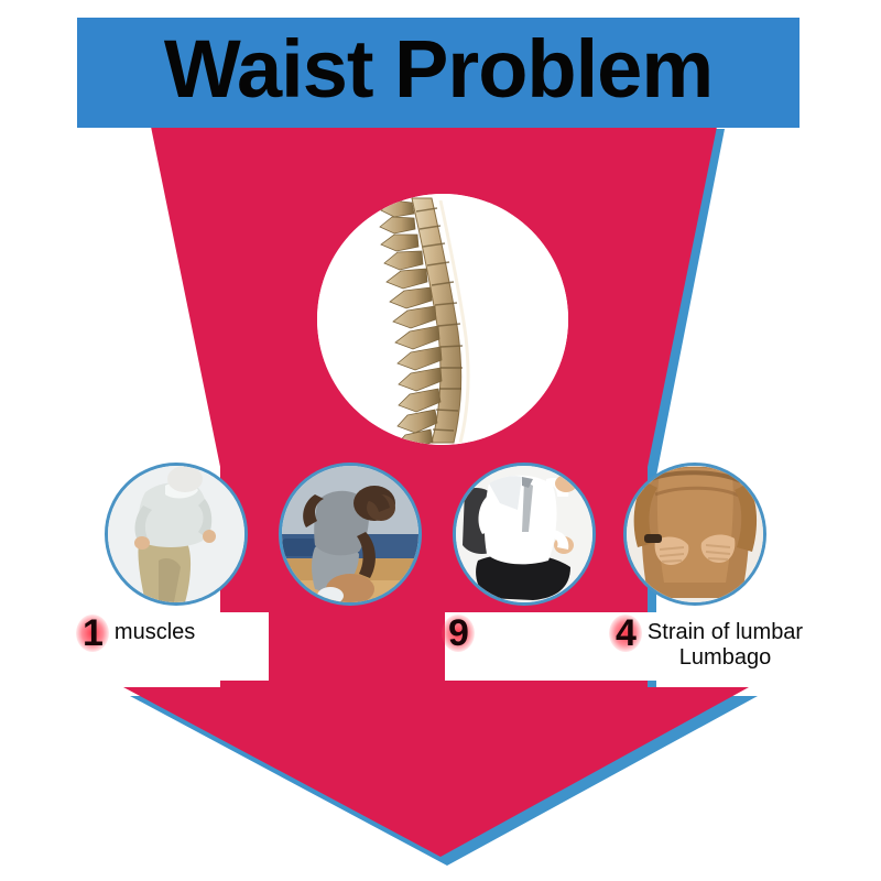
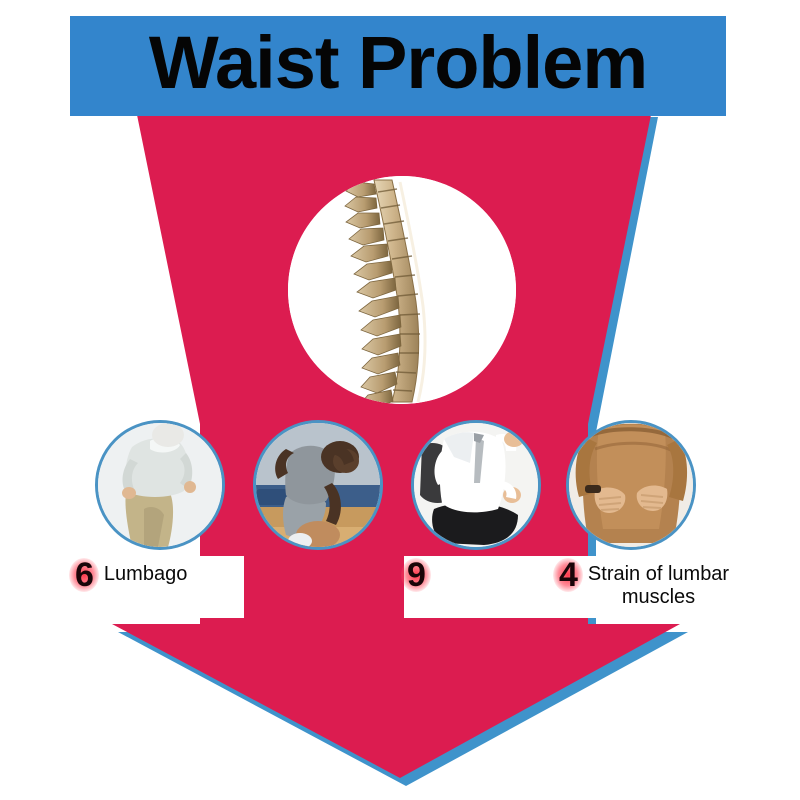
  Waist Problem
- 1
+ 6
- muscles
+ Lumbago
  9
  4
  Strain of lumbar
- Lumbago
+ muscles
